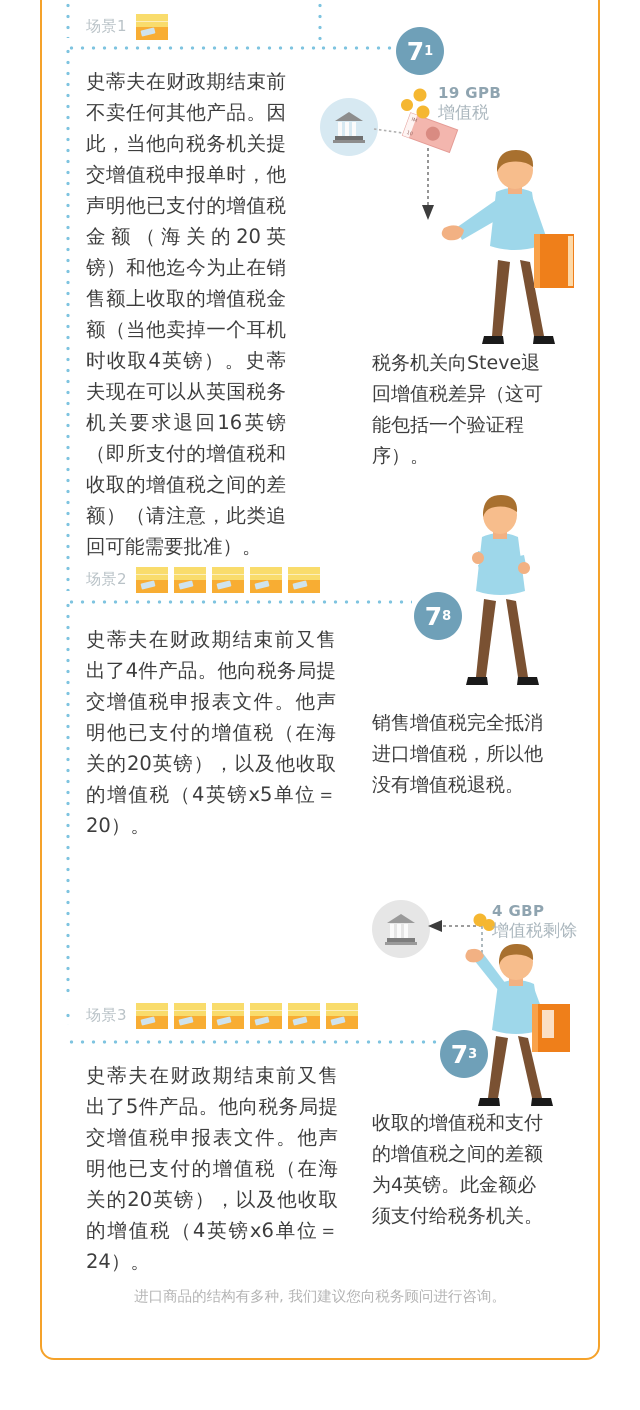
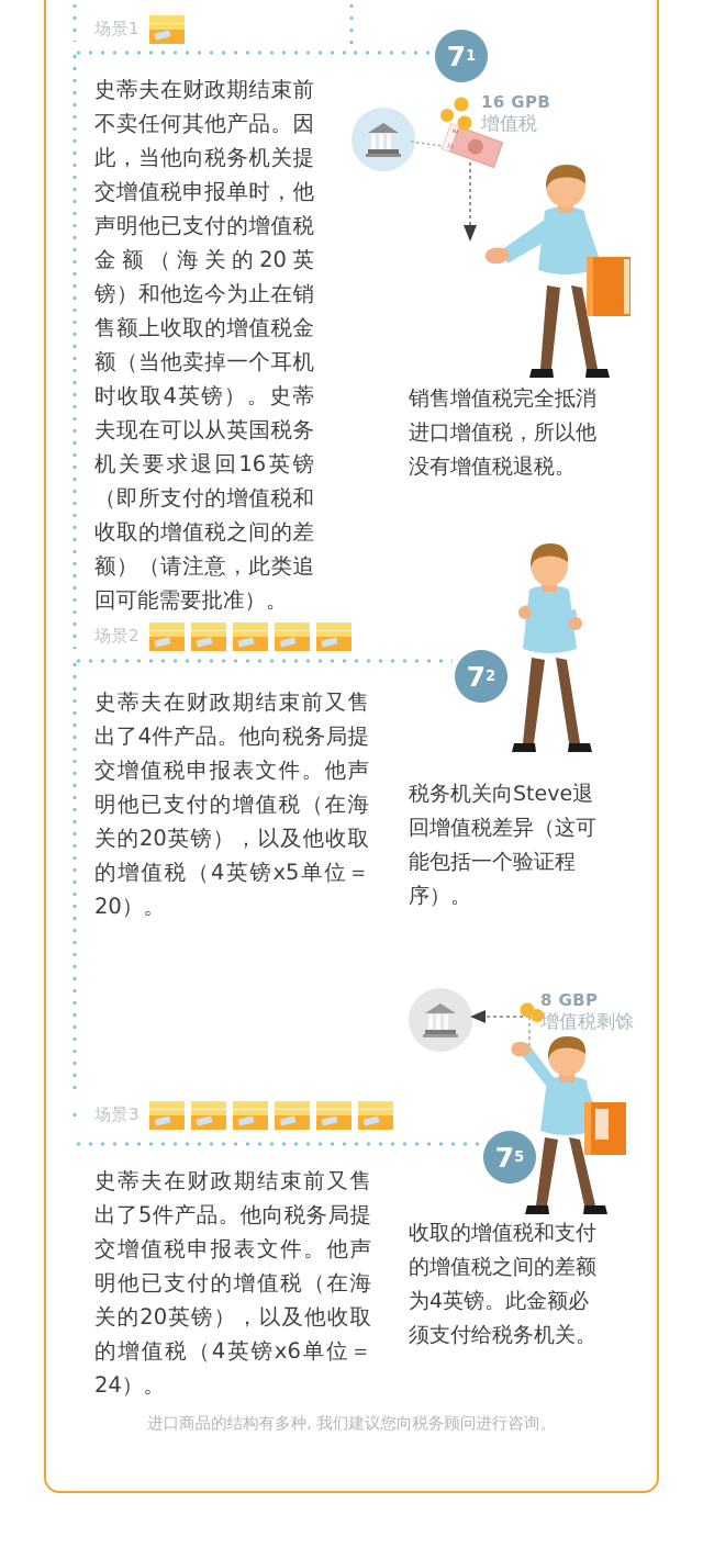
  场景1
  7
  1
  史蒂夫在财政期结束前不卖任何其他产品。因此，当他向税务机关提交增值税申报单时，他声明他已支付的增值税金额（海关的20英镑）和他迄今为止在销售额上收取的增值税金额（当他卖掉一个耳机时收取4英镑）。史蒂夫现在可以从英国税务机关要求退回16英镑（即所支付的增值税和收取的增值税之间的差额）（请注意，此类追回可能需要批准）。
- 19 GPB
+ 16 GPB
  增值税
- 税务机关向Steve退回增值税差异（这可能包括一个验证程序）。
+ 销售增值税完全抵消进口增值税，所以他没有增值税退税。
  场景2
  7
- 8
+ 2
  史蒂夫在财政期结束前又售出了4件产品。他向税务局提交增值税申报表文件。他声明他已支付的增值税（在海关的20英镑），以及他收取的增值税（4英镑x5单位＝20）。
- 销售增值税完全抵消进口增值税，所以他没有增值税退税。
+ 税务机关向Steve退回增值税差异（这可能包括一个验证程序）。
- 4 GBP
+ 8 GBP
  增值税剩馀
  场景3
  7
- 3
+ 5
  史蒂夫在财政期结束前又售出了5件产品。他向税务局提交增值税申报表文件。他声明他已支付的增值税（在海关的20英镑），以及他收取的增值税（4英镑x6单位＝24）。
  收取的增值税和支付的增值税之间的差额为4英镑。此金额必须支付给税务机关。
  进口商品的结构有多种, 我们建议您向税务顾问进行咨询。
